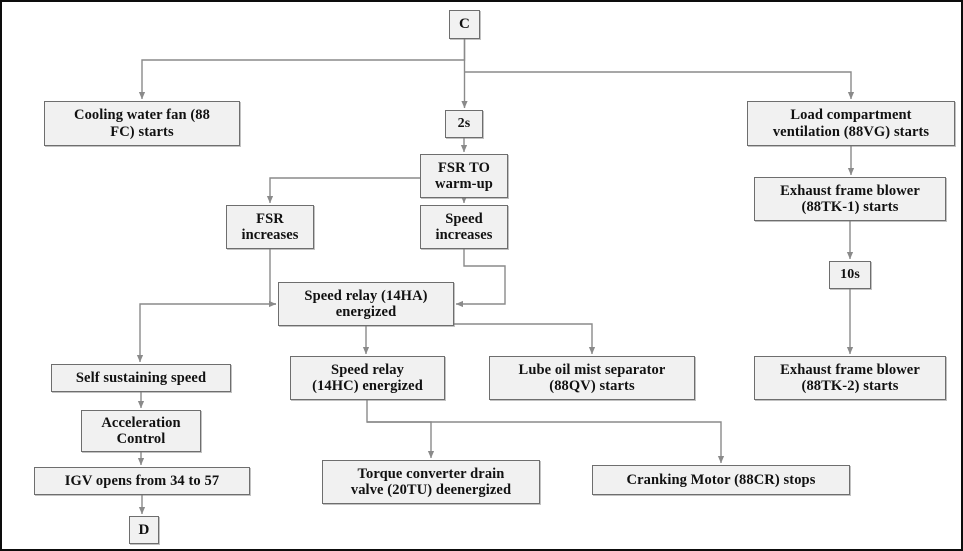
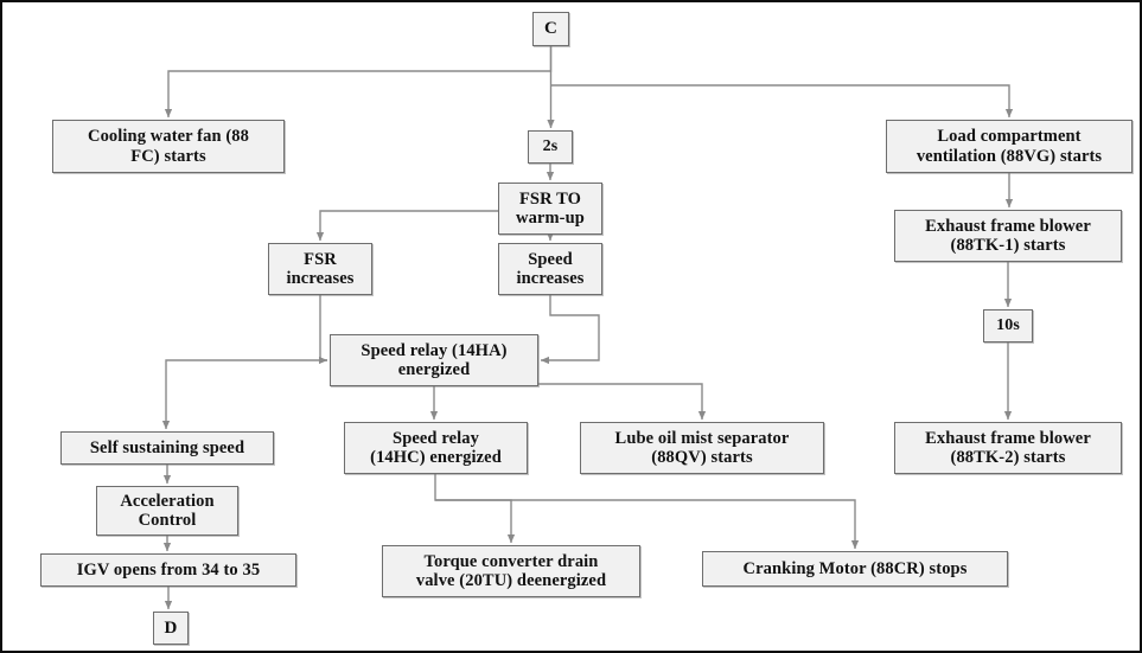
  C
  Cooling water fan (88
  FC) starts
  2s
  Load compartment
  ventilation (88VG) starts
  FSR TO
  warm-up
  Exhaust frame blower
  (88TK-1) starts
  FSR
  increases
  Speed
  increases
  10s
  Speed relay (14HA)
  energized
  Self sustaining speed
  Speed relay
  (14HC) energized
  Lube oil mist separator
  (88QV) starts
  Exhaust frame blower
  (88TK-2) starts
  Acceleration
  Control
  Torque converter drain
  valve (20TU) deenergized
  Cranking Motor (88CR) stops
- IGV opens from 34 to 57
+ IGV opens from 34 to 35
  D
